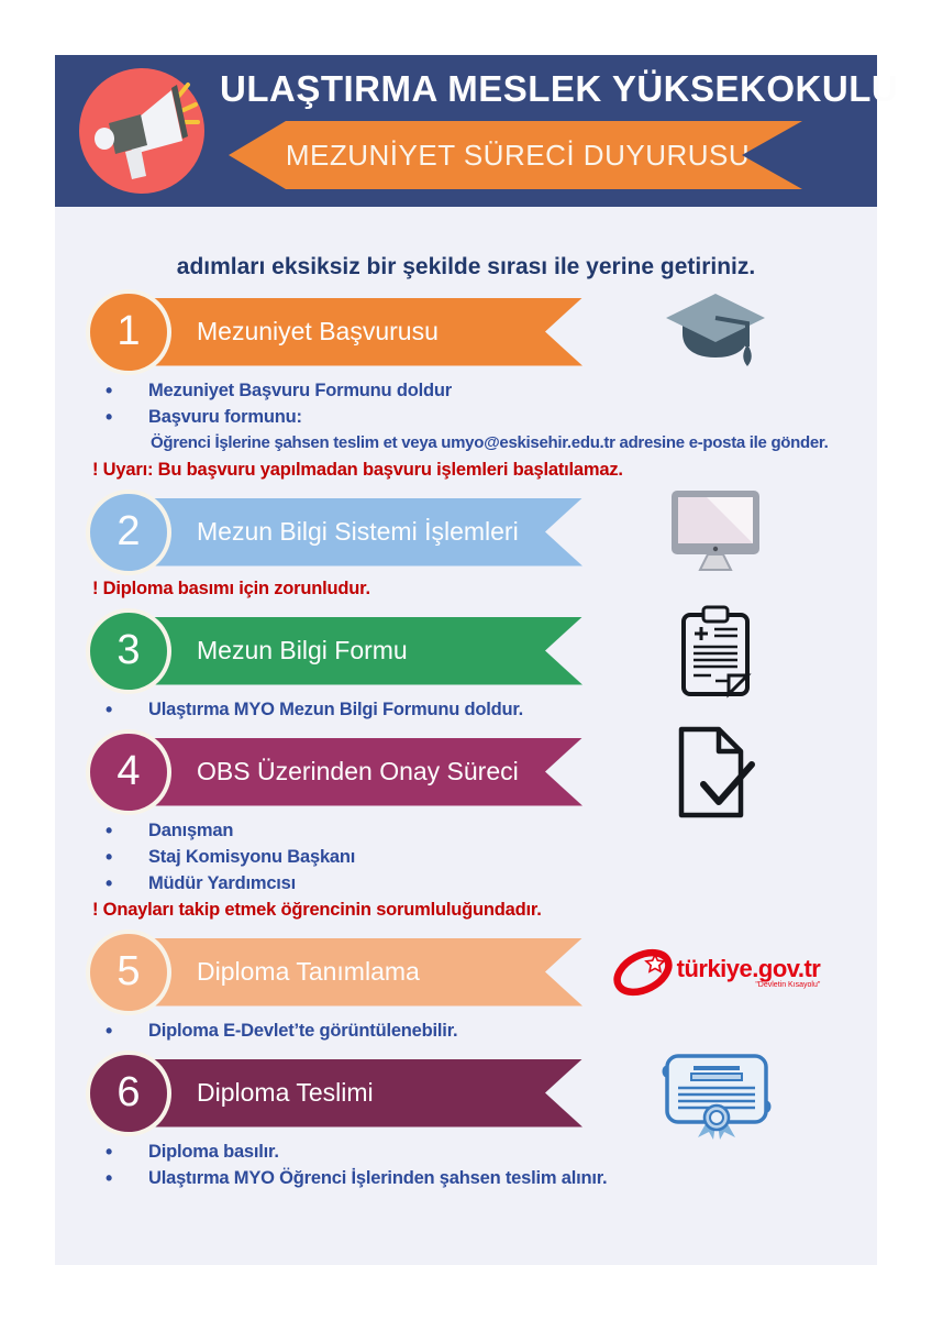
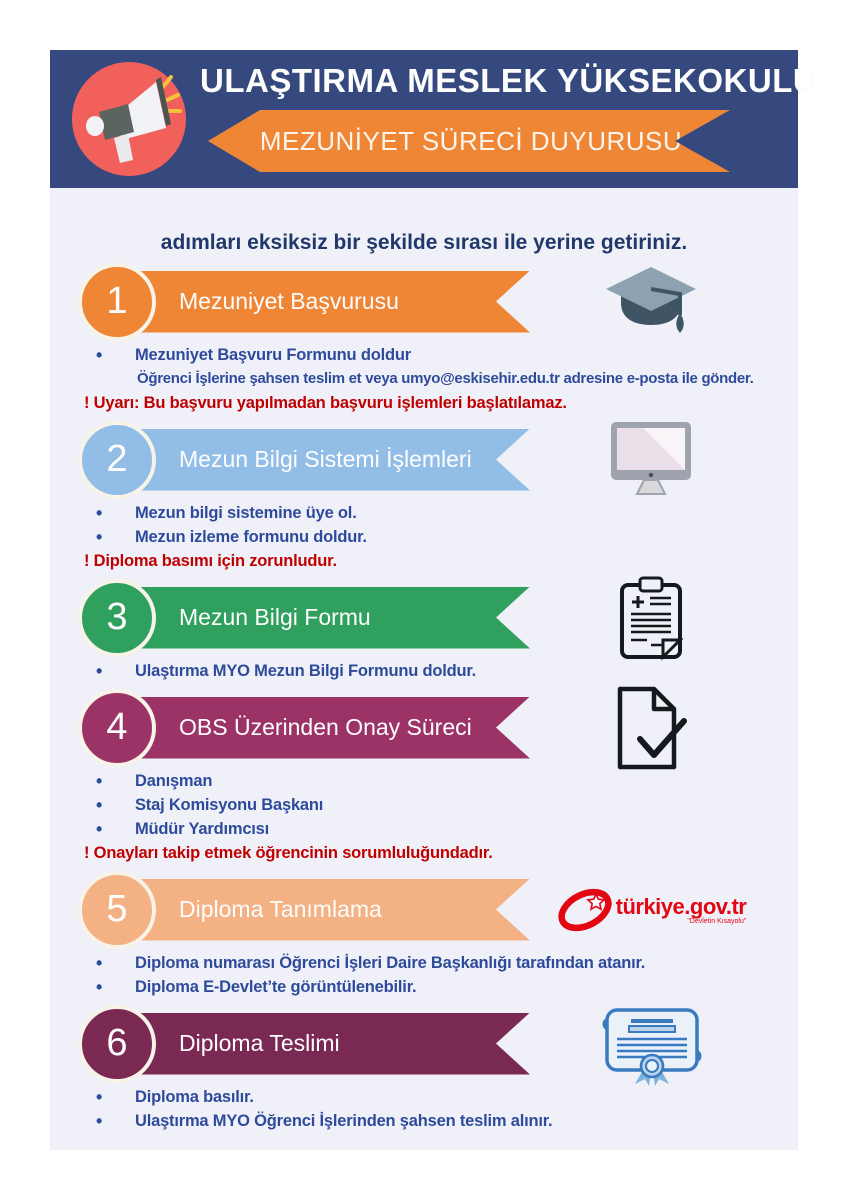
  ULAŞTIRMA MESLEK YÜKSEKOKULU
  MEZUNİYET SÜRECİ DUYURUSU
  adımları eksiksiz bir şekilde sırası ile yerine getiriniz.
  1
  Mezuniyet Başvurusu
  Mezuniyet Başvuru Formunu doldur
- Başvuru formunu:
  Öğrenci İşlerine şahsen teslim et veya umyo@eskisehir.edu.tr adresine e-posta ile gönder.
  ! Uyarı: Bu başvuru yapılmadan başvuru işlemleri başlatılamaz.
  2
  Mezun Bilgi Sistemi İşlemleri
+ Mezun bilgi sistemine üye ol.
+ Mezun izleme formunu doldur.
  ! Diploma basımı için zorunludur.
  3
  Mezun Bilgi Formu
  Ulaştırma MYO Mezun Bilgi Formunu doldur.
  4
  OBS Üzerinden Onay Süreci
  Danışman
  Staj Komisyonu Başkanı
  Müdür Yardımcısı
  ! Onayları takip etmek öğrencinin sorumluluğundadır.
  5
  Diploma Tanımlama
  türkiye.gov.tr
+ Diploma numarası Öğrenci İşleri Daire Başkanlığı tarafından atanır.
  Diploma E-Devlet’te görüntülenebilir.
  6
  Diploma Teslimi
  Diploma basılır.
  Ulaştırma MYO Öğrenci İşlerinden şahsen teslim alınır.
